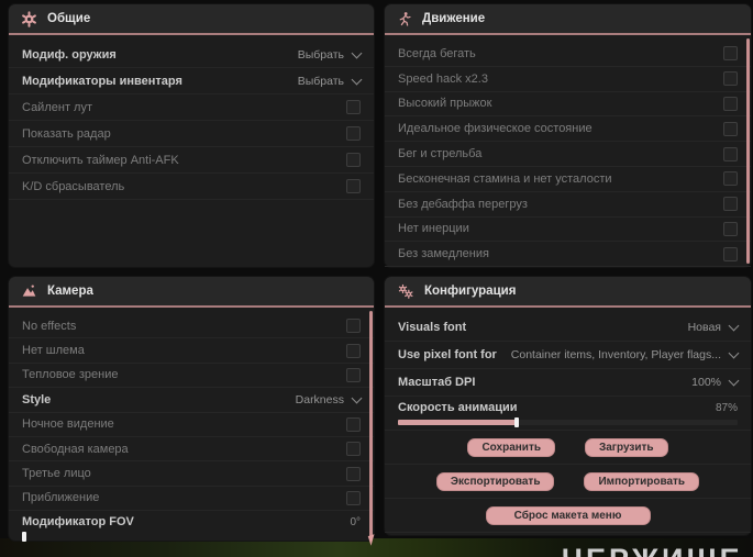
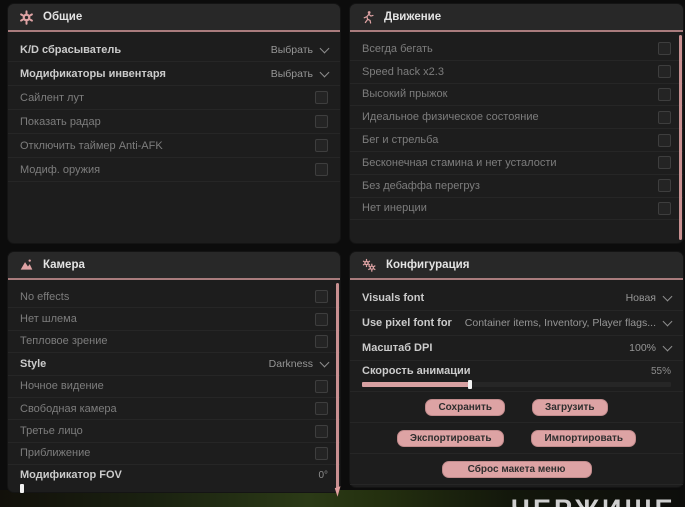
  Общие
- Модиф. оружия
+ K/D сбрасыватель
  Выбрать
  Модификаторы инвентаря
  Выбрать
  Сайлент лут
  Показать радар
  Отключить таймер Anti-AFK
- K/D сбрасыватель
+ Модиф. оружия
  Движение
  Всегда бегать
  Speed hack x2.3
  Высокий прыжок
  Идеальное физическое состояние
  Бег и стрельба
  Бесконечная стамина и нет усталости
  Без дебаффа перегруз
  Нет инерции
- Без замедления
  Камера
  No effects
  Нет шлема
  Тепловое зрение
  Style
  Darkness
  Ночное видение
  Свободная камера
  Третье лицо
  Приближение
  Модификатор FOV
  0°
  Конфигурация
  Visuals font
  Новая
  Use pixel font for
  Container items, Inventory, Player flags...
  Масштаб DPI
  100%
  Скорость анимации
- 87%
+ 55%
  Сохранить
  Загрузить
  Экспортировать
  Импортировать
  Сброс макета меню
